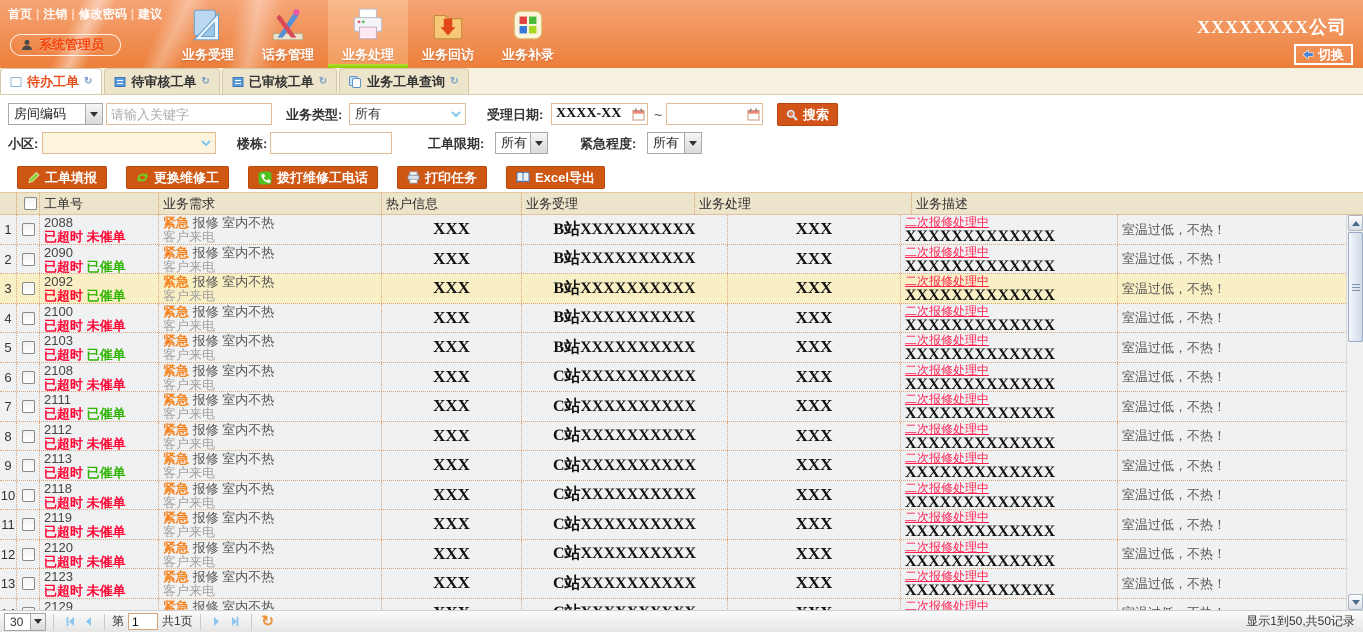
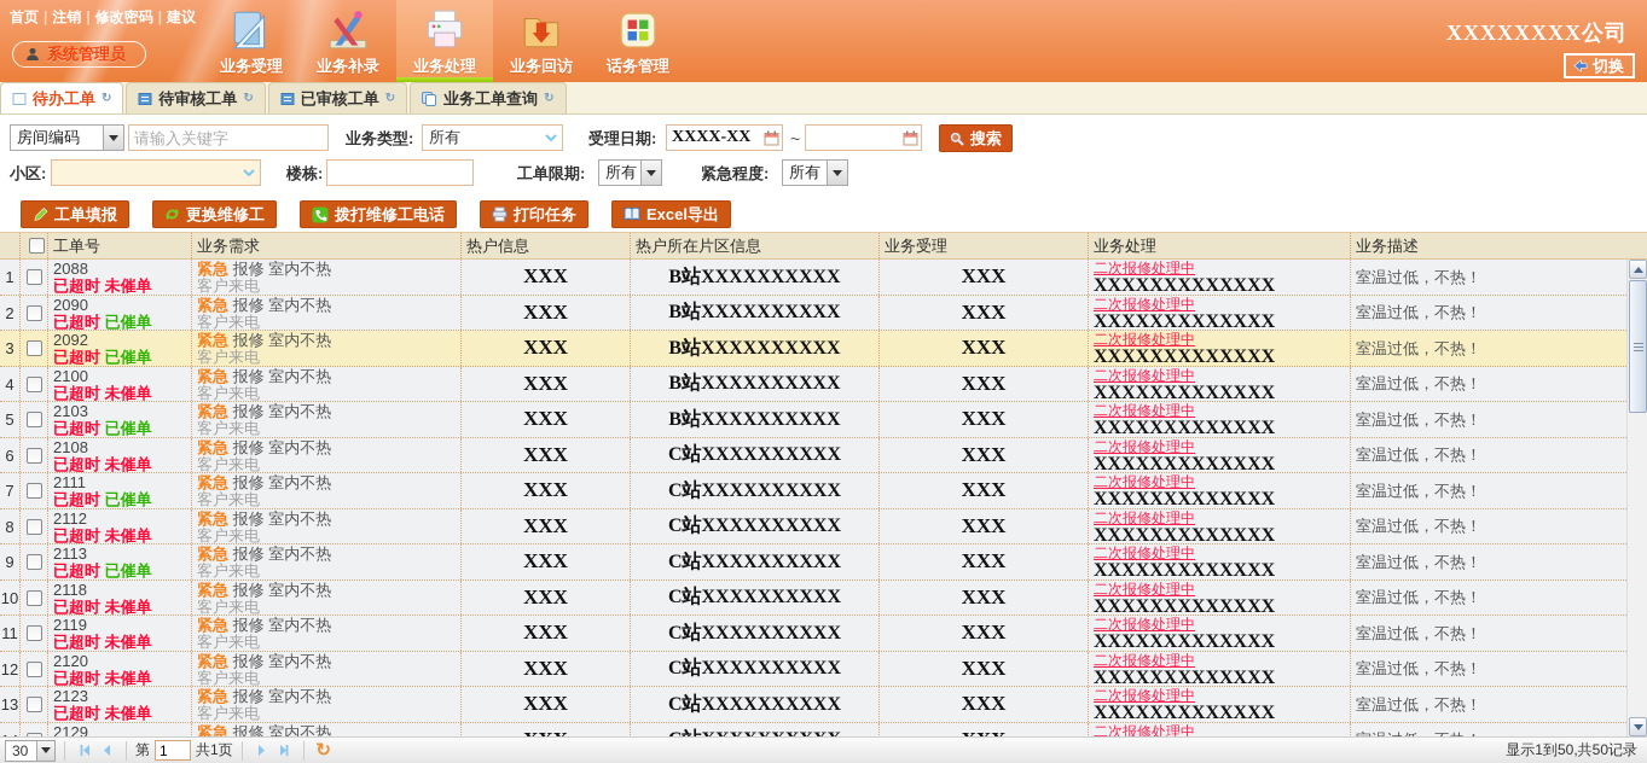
  首页 | 注销 | 修改密码 | 建议
  系统管理员
  业务受理
- 话务管理
+ 业务补录
  业务处理
  业务回访
- 业务补录
+ 话务管理
  XXXXXXXX公司
  切换
  待办工单
  ↻
  待审核工单
  ↻
  已审核工单
  ↻
  业务工单查询
  ↻
  房间编码
  请输入关键字
  业务类型:
  所有
  受理日期:
  XXXX-XX
  ~
  搜索
  小区:
  楼栋:
  工单限期:
  所有
  紧急程度:
  所有
  工单填报
  更换维修工
  拨打维修工电话
  打印任务
  Excel导出
  工单号
  业务需求
  热户信息
+ 热户所在片区信息
  业务受理
  业务处理
  业务描述
  1
  2088
  已超时 未催单
  紧急 报修 室内不热
  客户来电
  XXX
  B站XXXXXXXXXX
  XXX
  二次报修处理中
  XXXXXXXXXXXXX
  室温过低，不热！
  2
  2090
  已超时 已催单
  紧急 报修 室内不热
  客户来电
  XXX
  B站XXXXXXXXXX
  XXX
  二次报修处理中
  XXXXXXXXXXXXX
  室温过低，不热！
  3
  2092
  已超时 已催单
  紧急 报修 室内不热
  客户来电
  XXX
  B站XXXXXXXXXX
  XXX
  二次报修处理中
  XXXXXXXXXXXXX
  室温过低，不热！
  4
  2100
  已超时 未催单
  紧急 报修 室内不热
  客户来电
  XXX
  B站XXXXXXXXXX
  XXX
  二次报修处理中
  XXXXXXXXXXXXX
  室温过低，不热！
  5
  2103
  已超时 已催单
  紧急 报修 室内不热
  客户来电
  XXX
  B站XXXXXXXXXX
  XXX
  二次报修处理中
  XXXXXXXXXXXXX
  室温过低，不热！
  6
  2108
  已超时 未催单
  紧急 报修 室内不热
  客户来电
  XXX
  C站XXXXXXXXXX
  XXX
  二次报修处理中
  XXXXXXXXXXXXX
  室温过低，不热！
  7
  2111
  已超时 已催单
  紧急 报修 室内不热
  客户来电
  XXX
  C站XXXXXXXXXX
  XXX
  二次报修处理中
  XXXXXXXXXXXXX
  室温过低，不热！
  8
  2112
  已超时 未催单
  紧急 报修 室内不热
  客户来电
  XXX
  C站XXXXXXXXXX
  XXX
  二次报修处理中
  XXXXXXXXXXXXX
  室温过低，不热！
  9
  2113
  已超时 已催单
  紧急 报修 室内不热
  客户来电
  XXX
  C站XXXXXXXXXX
  XXX
  二次报修处理中
  XXXXXXXXXXXXX
  室温过低，不热！
  10
  2118
  已超时 未催单
  紧急 报修 室内不热
  客户来电
  XXX
  C站XXXXXXXXXX
  XXX
  二次报修处理中
  XXXXXXXXXXXXX
  室温过低，不热！
  11
  2119
  已超时 未催单
  紧急 报修 室内不热
  客户来电
  XXX
  C站XXXXXXXXXX
  XXX
  二次报修处理中
  XXXXXXXXXXXXX
  室温过低，不热！
  12
  2120
  已超时 未催单
  紧急 报修 室内不热
  客户来电
  XXX
  C站XXXXXXXXXX
  XXX
  二次报修处理中
  XXXXXXXXXXXXX
  室温过低，不热！
  13
  2123
  已超时 未催单
  紧急 报修 室内不热
  客户来电
  XXX
  C站XXXXXXXXXX
  XXX
  二次报修处理中
  XXXXXXXXXXXXX
  室温过低，不热！
  2129
  紧急 报修 室内不热
  二次报修处理中
  30
  第
  1
  共1页
  ↻
  显示1到50,共50记录
